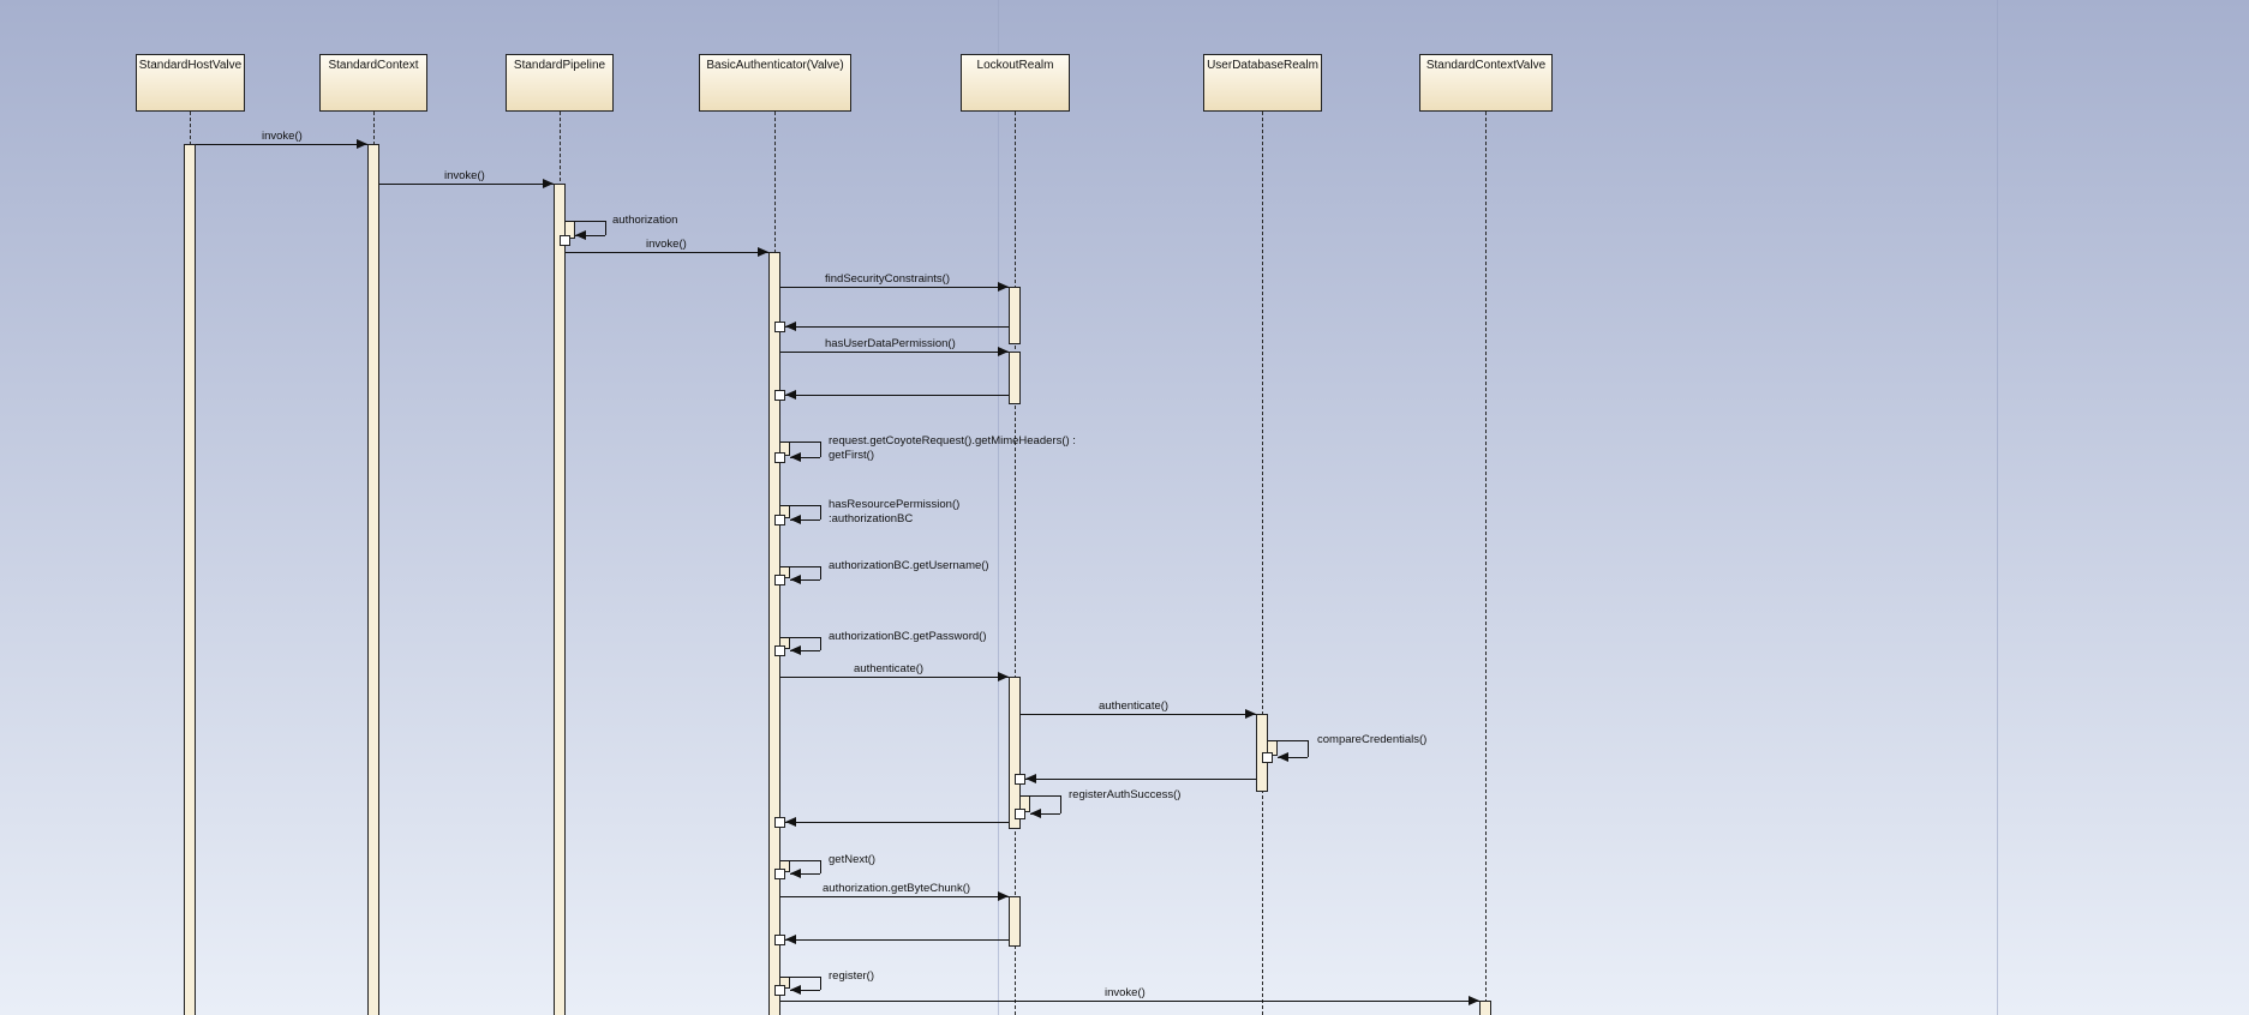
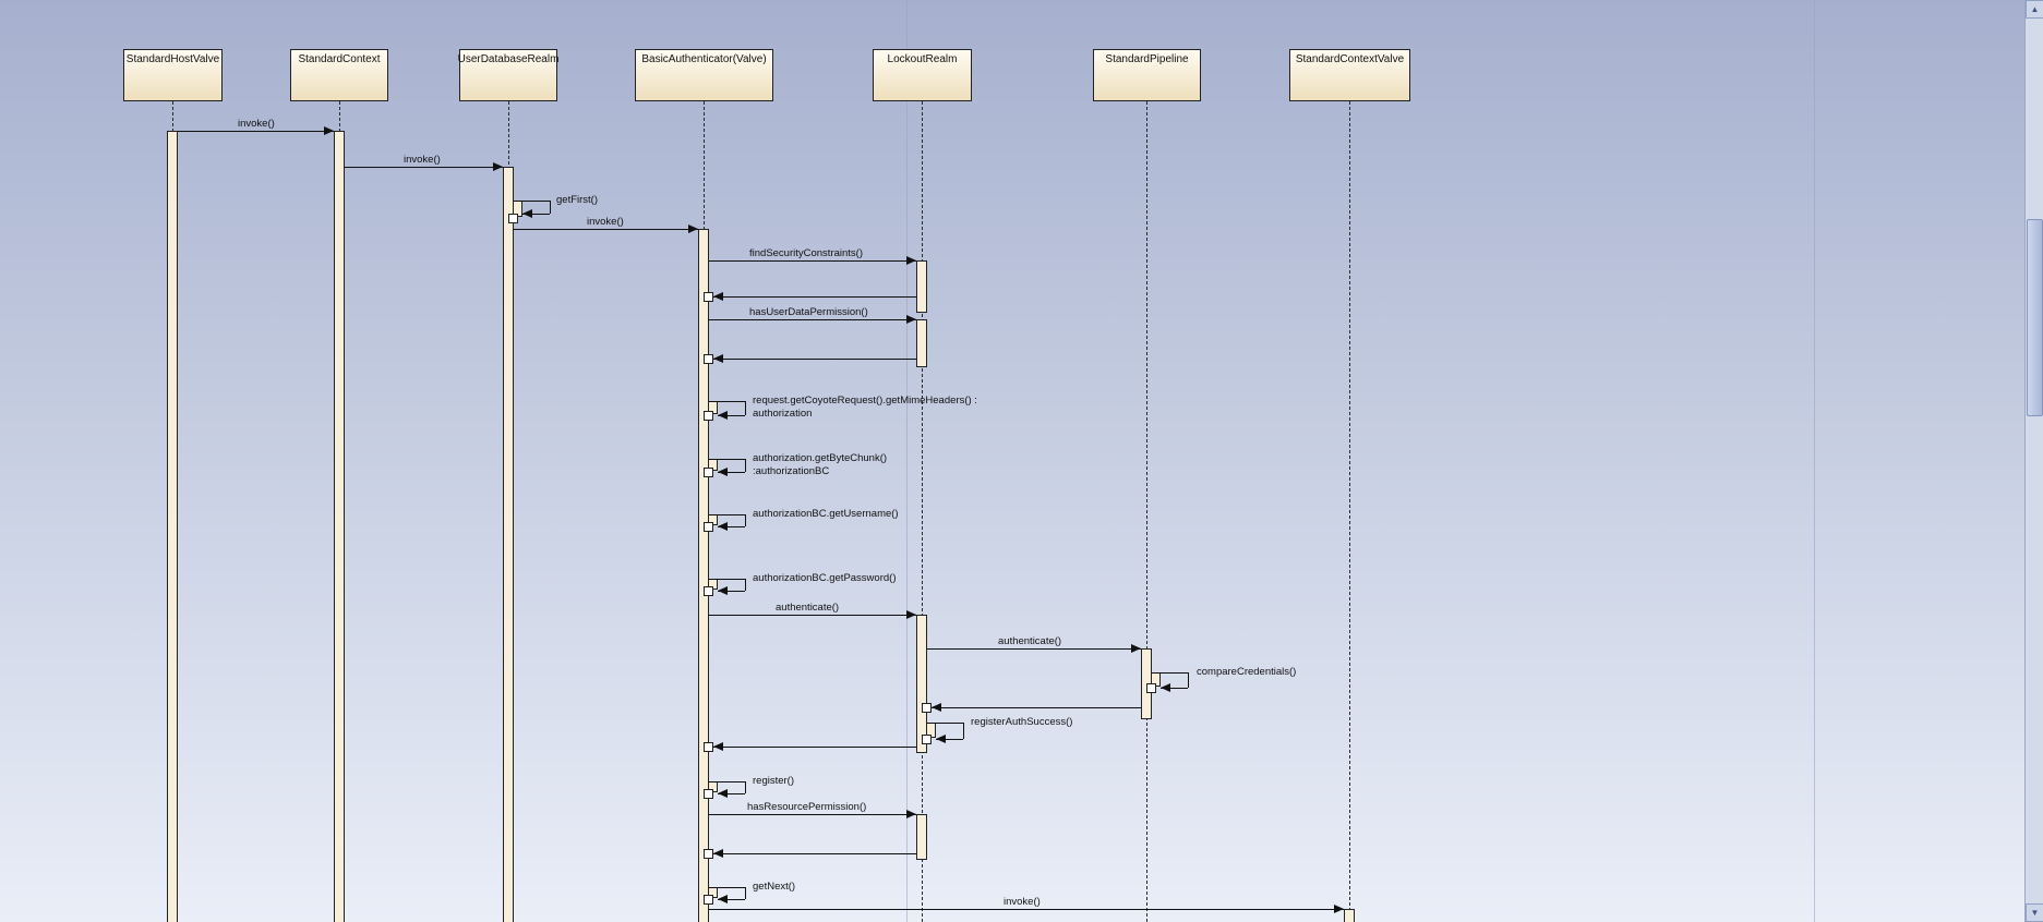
+ ▲
+ ▼
  StandardHostValve
  StandardContext
- StandardPipeline
+ UserDatabaseRealm
  BasicAuthenticator(Valve)
  LockoutRealm
- UserDatabaseRealm
+ StandardPipeline
  StandardContextValve
  invoke()
  invoke()
- authorization
+ getFirst()
  invoke()
  findSecurityConstraints()
  hasUserDataPermission()
  request.getCoyoteRequest().getMimeHeaders() :
- getFirst()
+ authorization
- hasResourcePermission()
+ authorization.getByteChunk()
  :authorizationBC
  authorizationBC.getUsername()
  authorizationBC.getPassword()
  authenticate()
  authenticate()
  compareCredentials()
  registerAuthSuccess()
- getNext()
+ register()
- authorization.getByteChunk()
+ hasResourcePermission()
- register()
+ getNext()
  invoke()
